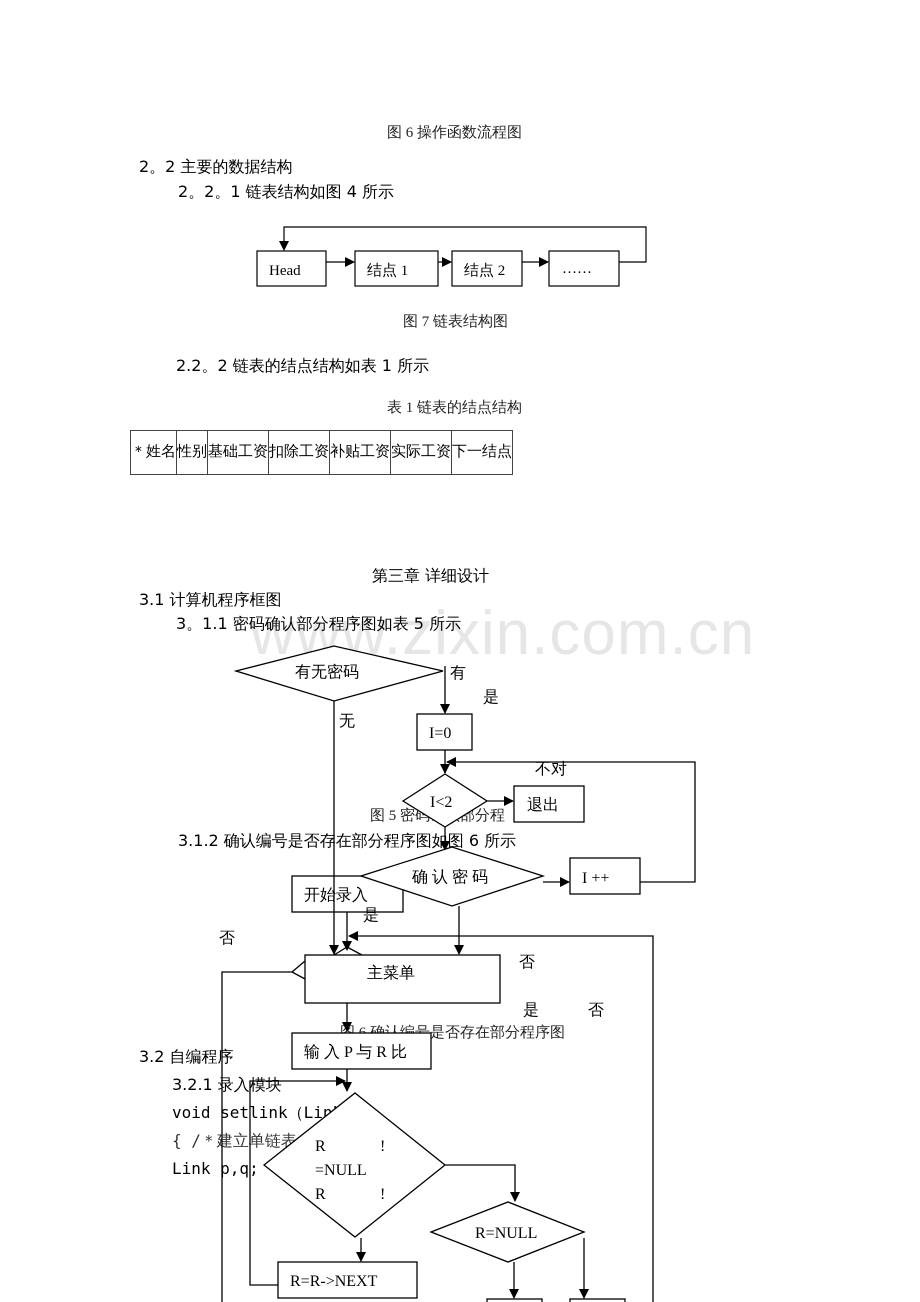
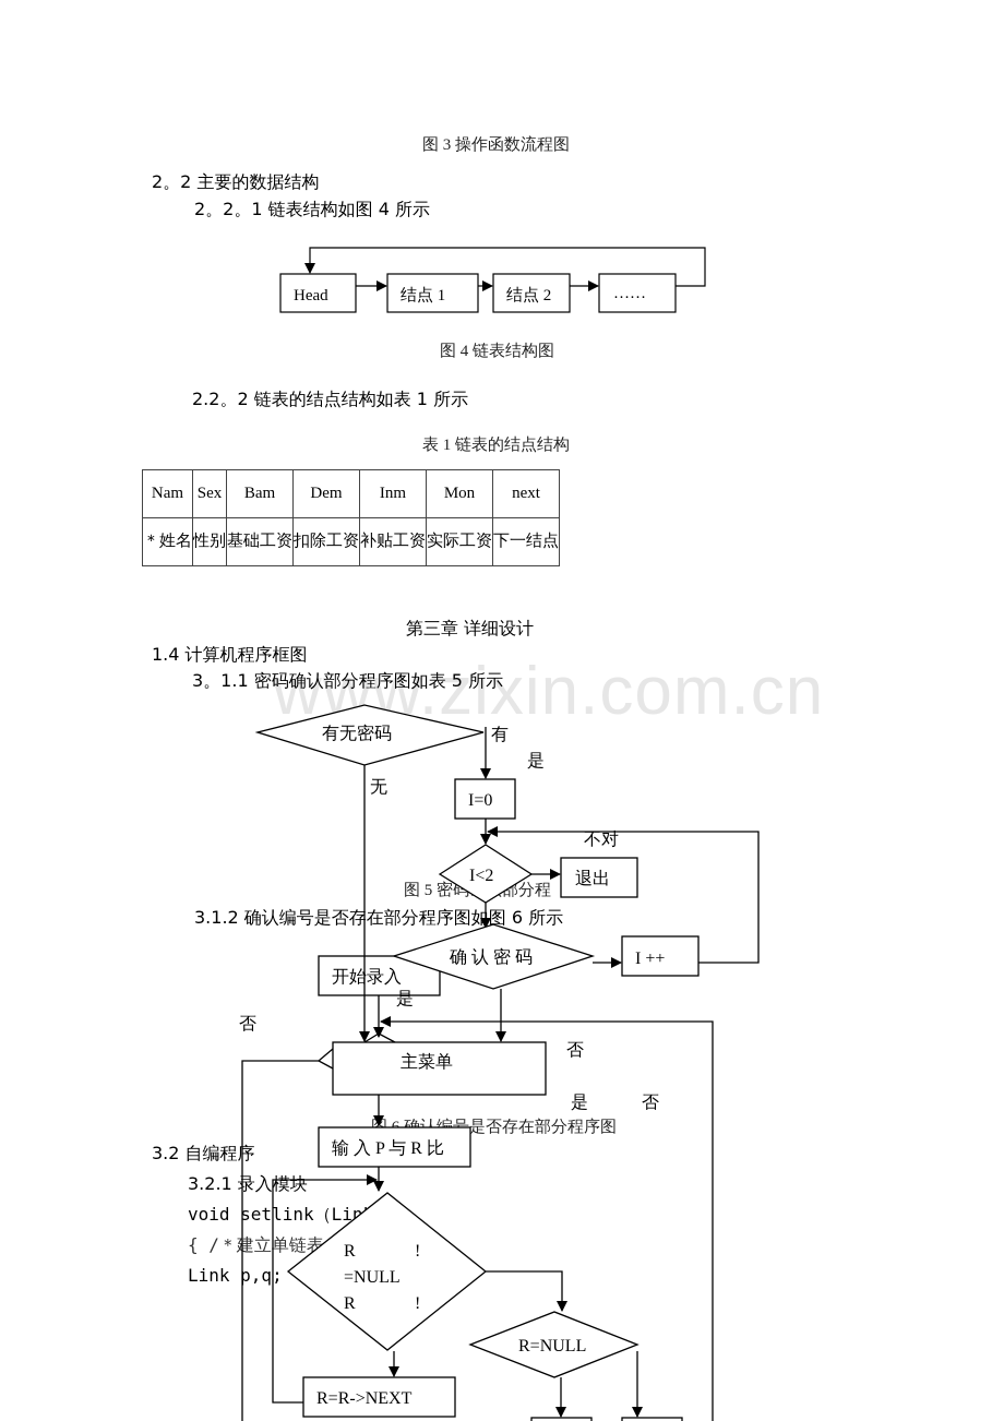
  www.zixin.com.cn
- 图 6 操作函数流程图
+ 图 3 操作函数流程图
  2。2 主要的数据结构
  2。2。1 链表结构如图 4 所示
  Head
  结点 1
  结点 2
  ……
- 图 7 链表结构图
+ 图 4 链表结构图
  2.2。2 链表的结点结构如表 1 所示
  表 1 链表的结点结构
+ Nam	Sex	Bam	Dem	Inm	Mon	next
  ＊姓名	性别	基础工资	扣除工资	补贴工资	实际工资	下一结点
  第三章 详细设计
- 3.1 计算机程序框图
+ 1.4 计算机程序框图
  3。1.1 密码确认部分程序图如表 5 所示
  图 5 密码部分程
  3.1.2 确认编号是否存在部分程序图如图 6 所示
  3.2 自编程序
  3.2.1 录入模块
  void setlink（Lin
  { /＊建立单链表
  Link p,q;
  有无密码
  I=0
  I<2
  退出
  确 认 密 码
  I ++
  开始录入
  主菜单
  输 入 P 与 R 比
  R
  !
  =NULL
  R
  !
  R=NULL
  R=R->NEXT
  有
  是
  无
  不对
  是
  否
  否
  是
  否
